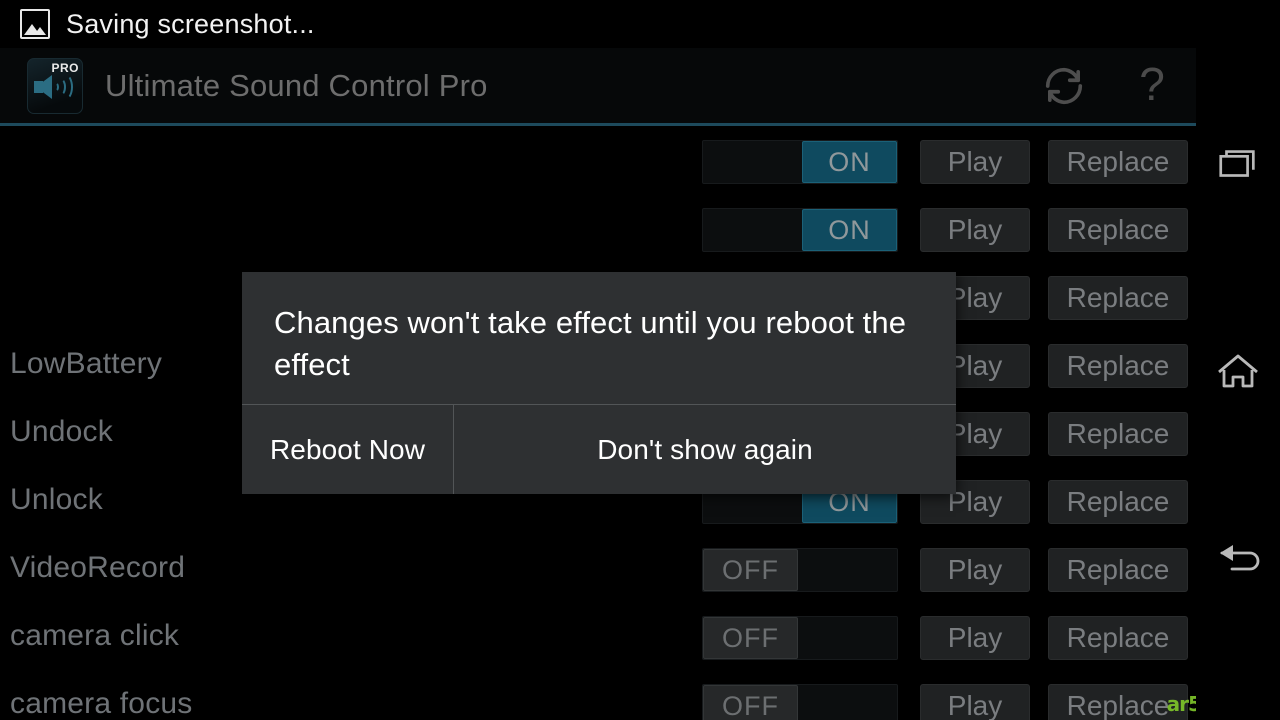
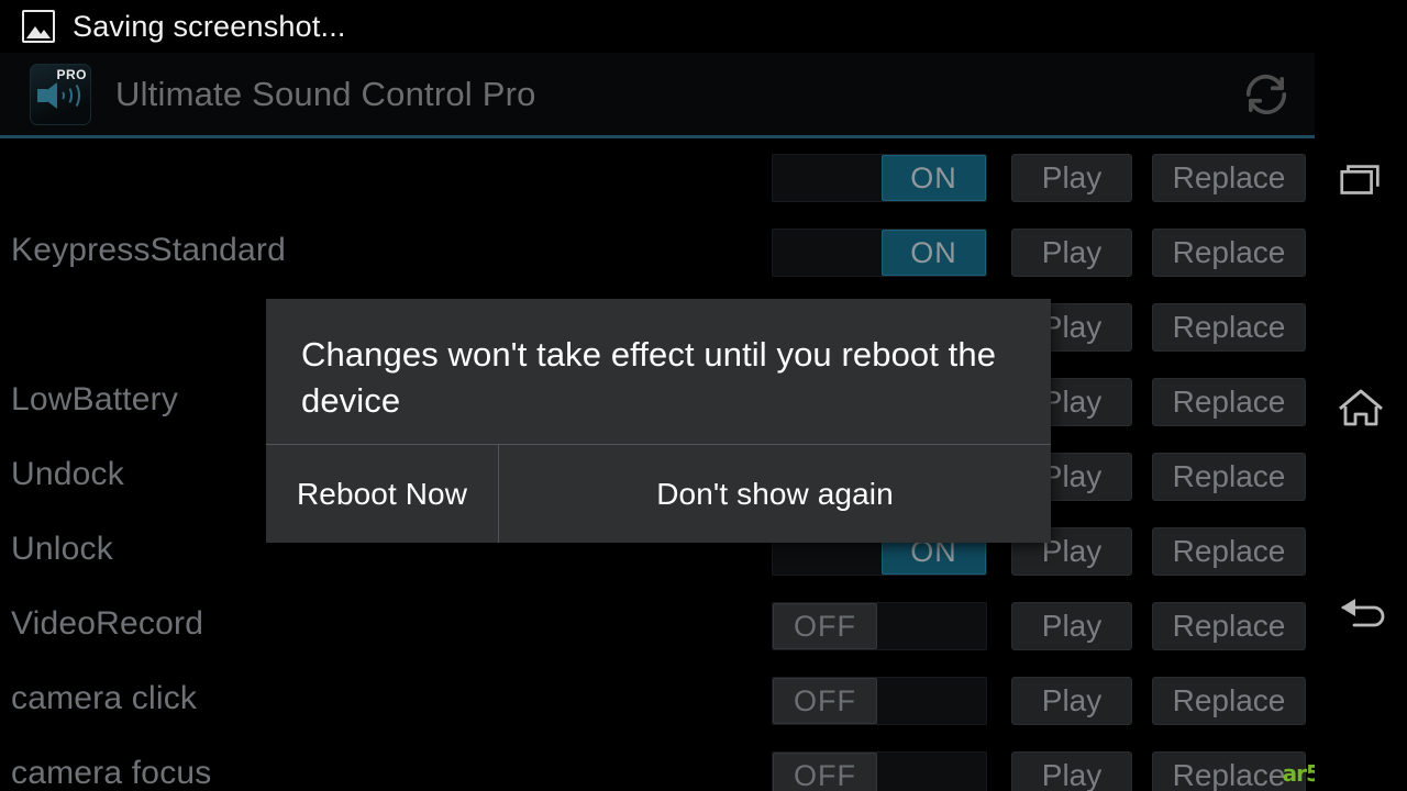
  Saving screenshot...
  PRO
  Ultimate Sound Control Pro
- ?
  ON
  Play
  Replace
+ KeypressStandard
  ON
  Play
  Replace
  Play
  Replace
  LowBattery
  Play
  Replace
  Undock
  Play
  Replace
  Unlock
  ON
  Play
  Replace
  VideoRecord
  OFF
  Play
  Replace
  camera click
  OFF
  Play
  Replace
  camera focus
  OFF
  Play
  Replace
- Changes won't take effect until you reboot the effect
+ Changes won't take effect until you reboot the device
  Reboot Now
  Don't show again
